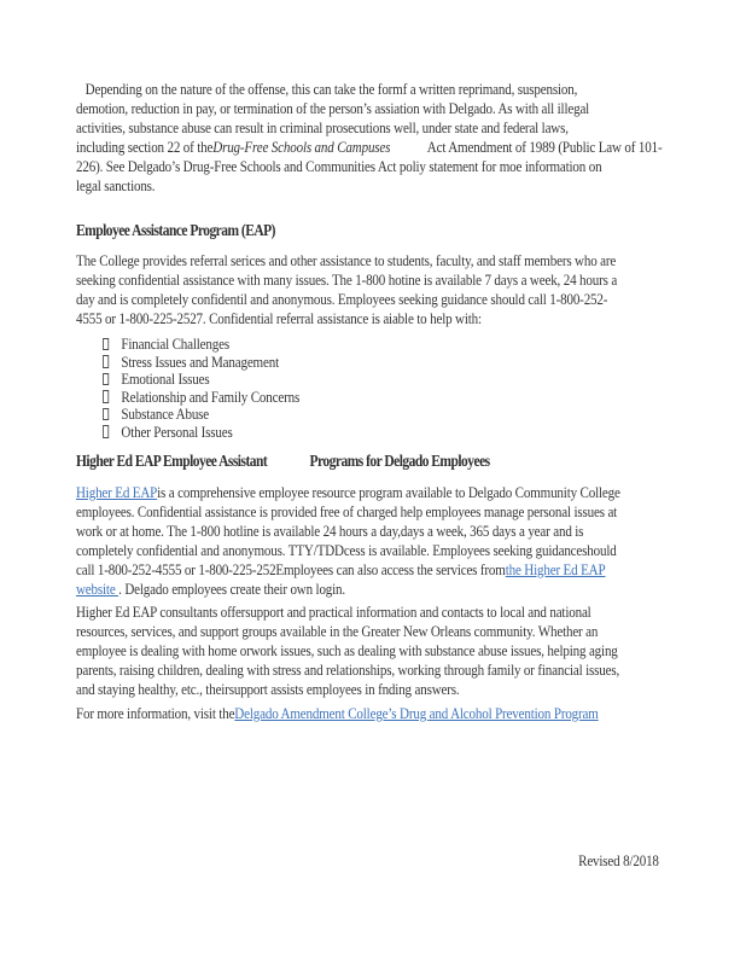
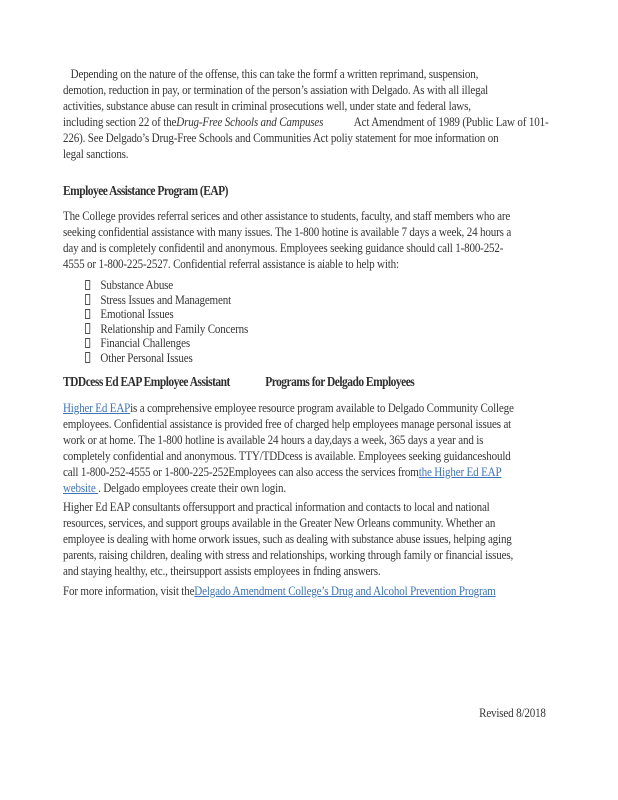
  Depending on the nature of the offense, this can take the formf a written reprimand, suspension,
  demotion, reduction in pay, or termination of the person’s assiation with Delgado. As with all illegal
  activities, substance abuse can result in criminal prosecutions well, under state and federal laws,
  including section 22 of theDrug-Free Schools and Campuses Act Amendment of 1989 (Public Law of 101-
  226). See Delgado’s Drug-Free Schools and Communities Act poliy statement for moe information on
  legal sanctions.
  Employee Assistance Program (EAP)
  The College provides referral serices and other assistance to students, faculty, and staff members who are
  seeking confidential assistance with many issues. The 1-800 hotine is available 7 days a week, 24 hours a
  day and is completely confidentil and anonymous. Employees seeking guidance should call 1-800-252-
  4555 or 1-800-225-2527. Confidential referral assistance is aiable to help with:
- Financial Challenges
+ Substance Abuse
  Stress Issues and Management
  Emotional Issues
  Relationship and Family Concerns
- Substance Abuse
+ Financial Challenges
  Other Personal Issues
- Higher Ed EAP Employee Assistant Programs for Delgado Employees
+ TDDcess Ed EAP Employee Assistant Programs for Delgado Employees
  Higher Ed EAPis a comprehensive employee resource program available to Delgado Community College
  employees. Confidential assistance is provided free of charged help employees manage personal issues at
  work or at home. The 1-800 hotline is available 24 hours a day,days a week, 365 days a year and is
  completely confidential and anonymous. TTY/TDDcess is available. Employees seeking guidanceshould
  call 1-800-252-4555 or 1-800-225-252Employees can also access the services fromthe Higher Ed EAP
  website . Delgado employees create their own login.
  Higher Ed EAP consultants offersupport and practical information and contacts to local and national
  resources, services, and support groups available in the Greater New Orleans community. Whether an
  employee is dealing with home orwork issues, such as dealing with substance abuse issues, helping aging
  parents, raising children, dealing with stress and relationships, working through family or financial issues,
  and staying healthy, etc., theirsupport assists employees in fnding answers.
  For more information, visit theDelgado Amendment College’s Drug and Alcohol Prevention Program
  Revised 8/2018
